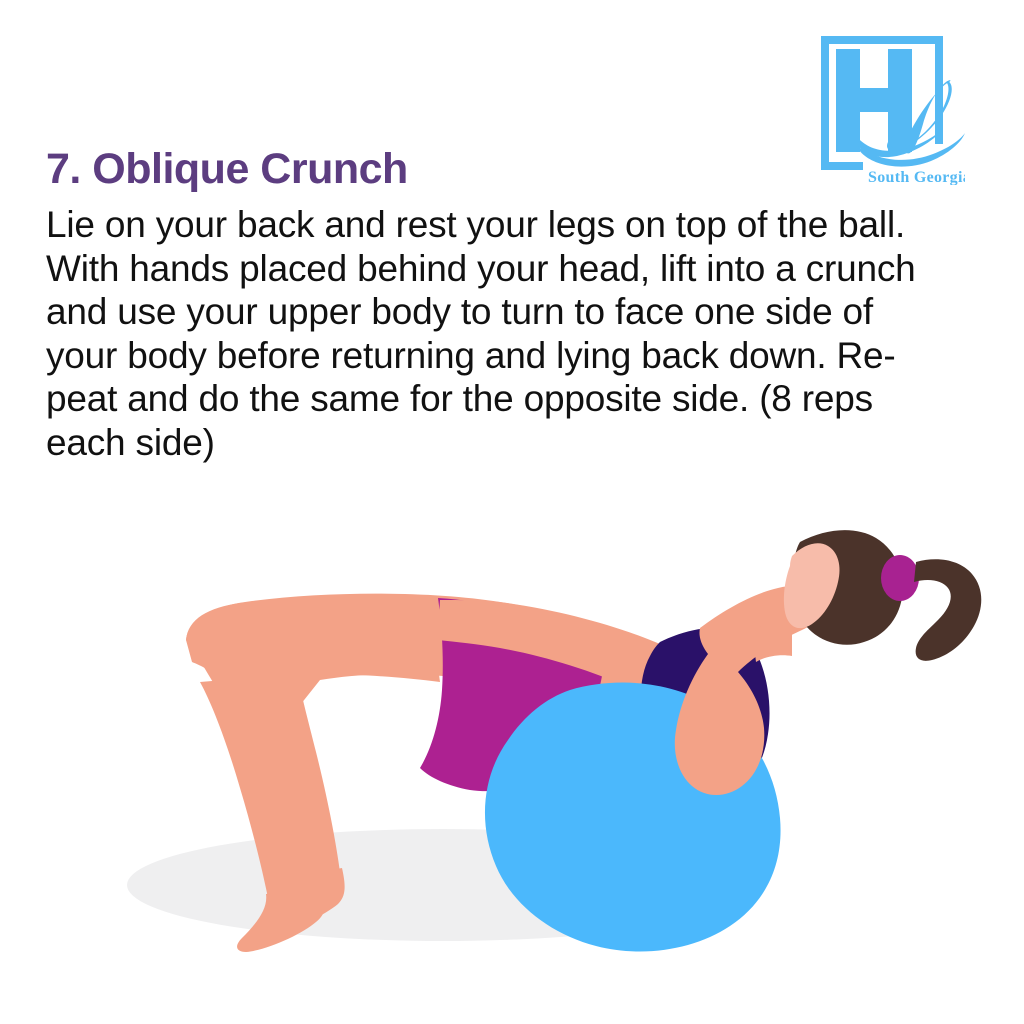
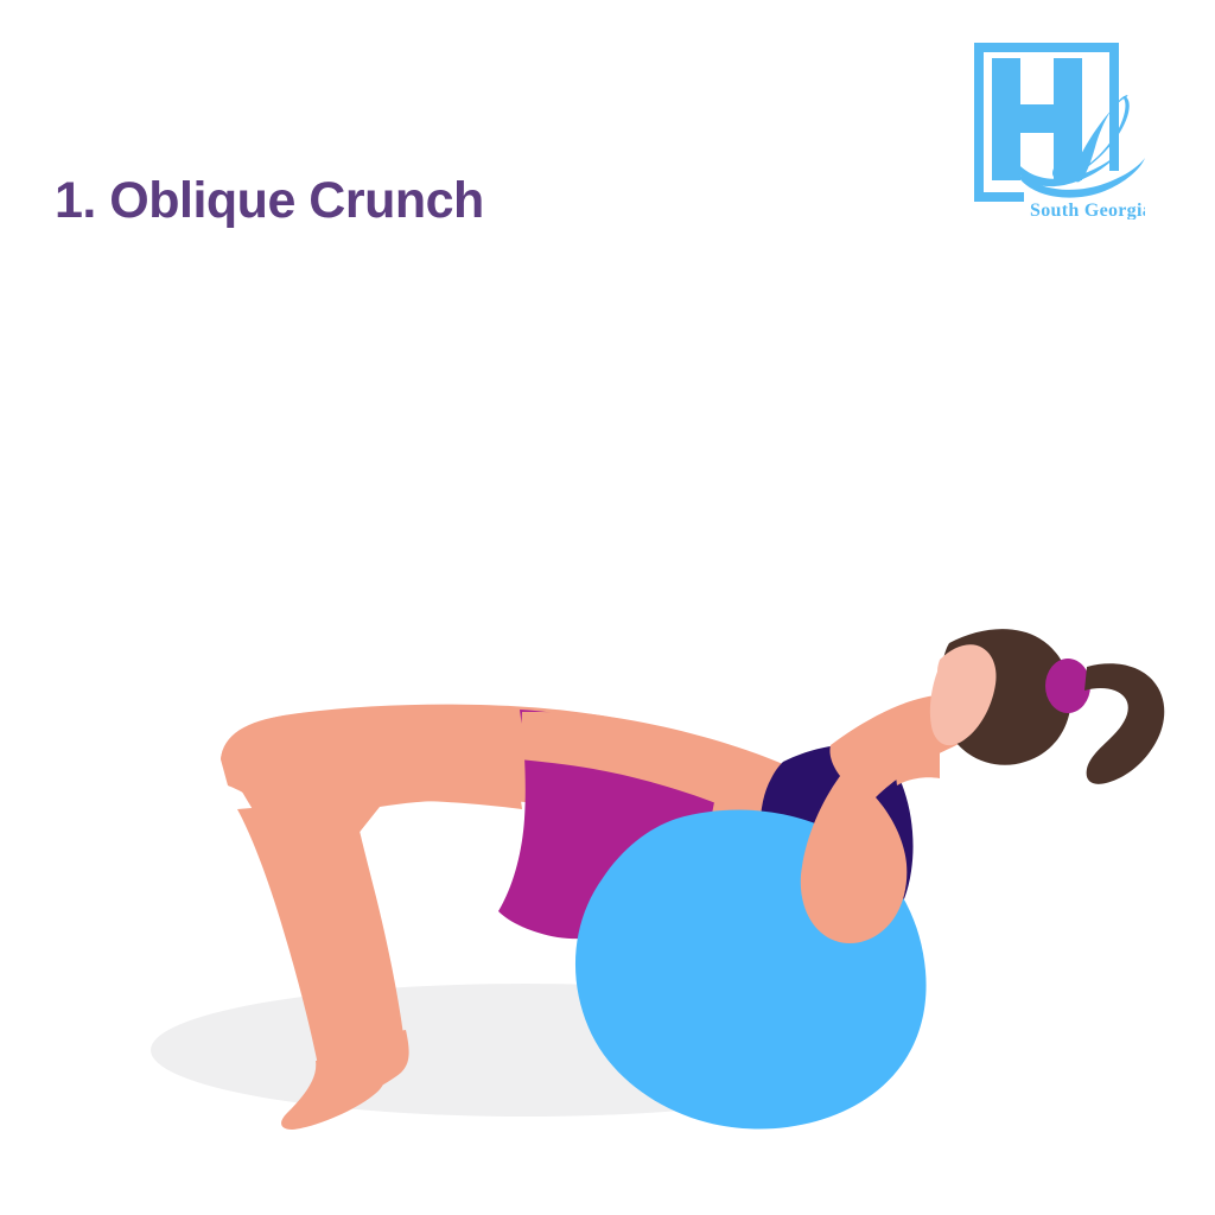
  South Georgi
- 7. Oblique Crunch
+ 1. Oblique Crunch
- Lie on your back and rest your legs on top of the ball.
- With hands placed behind your head, lift into a crunch
- and use your upper body to turn to face one side of
- your body before returning and lying back down. Re-
- peat and do the same for the opposite side. (8 reps
- each side)
